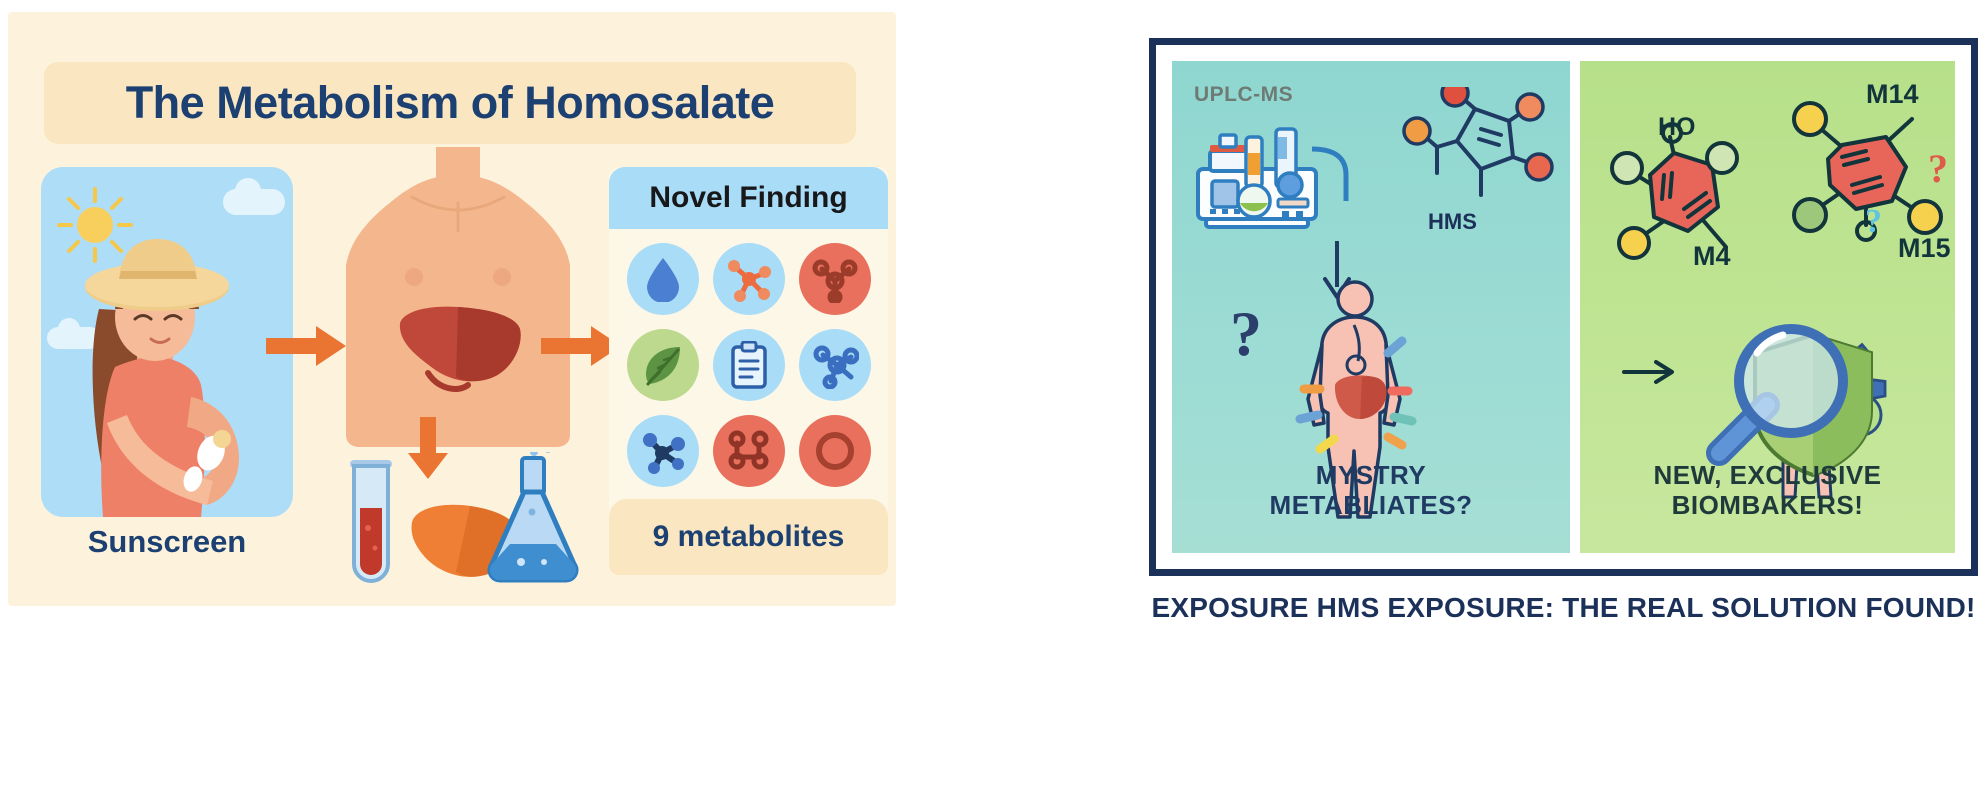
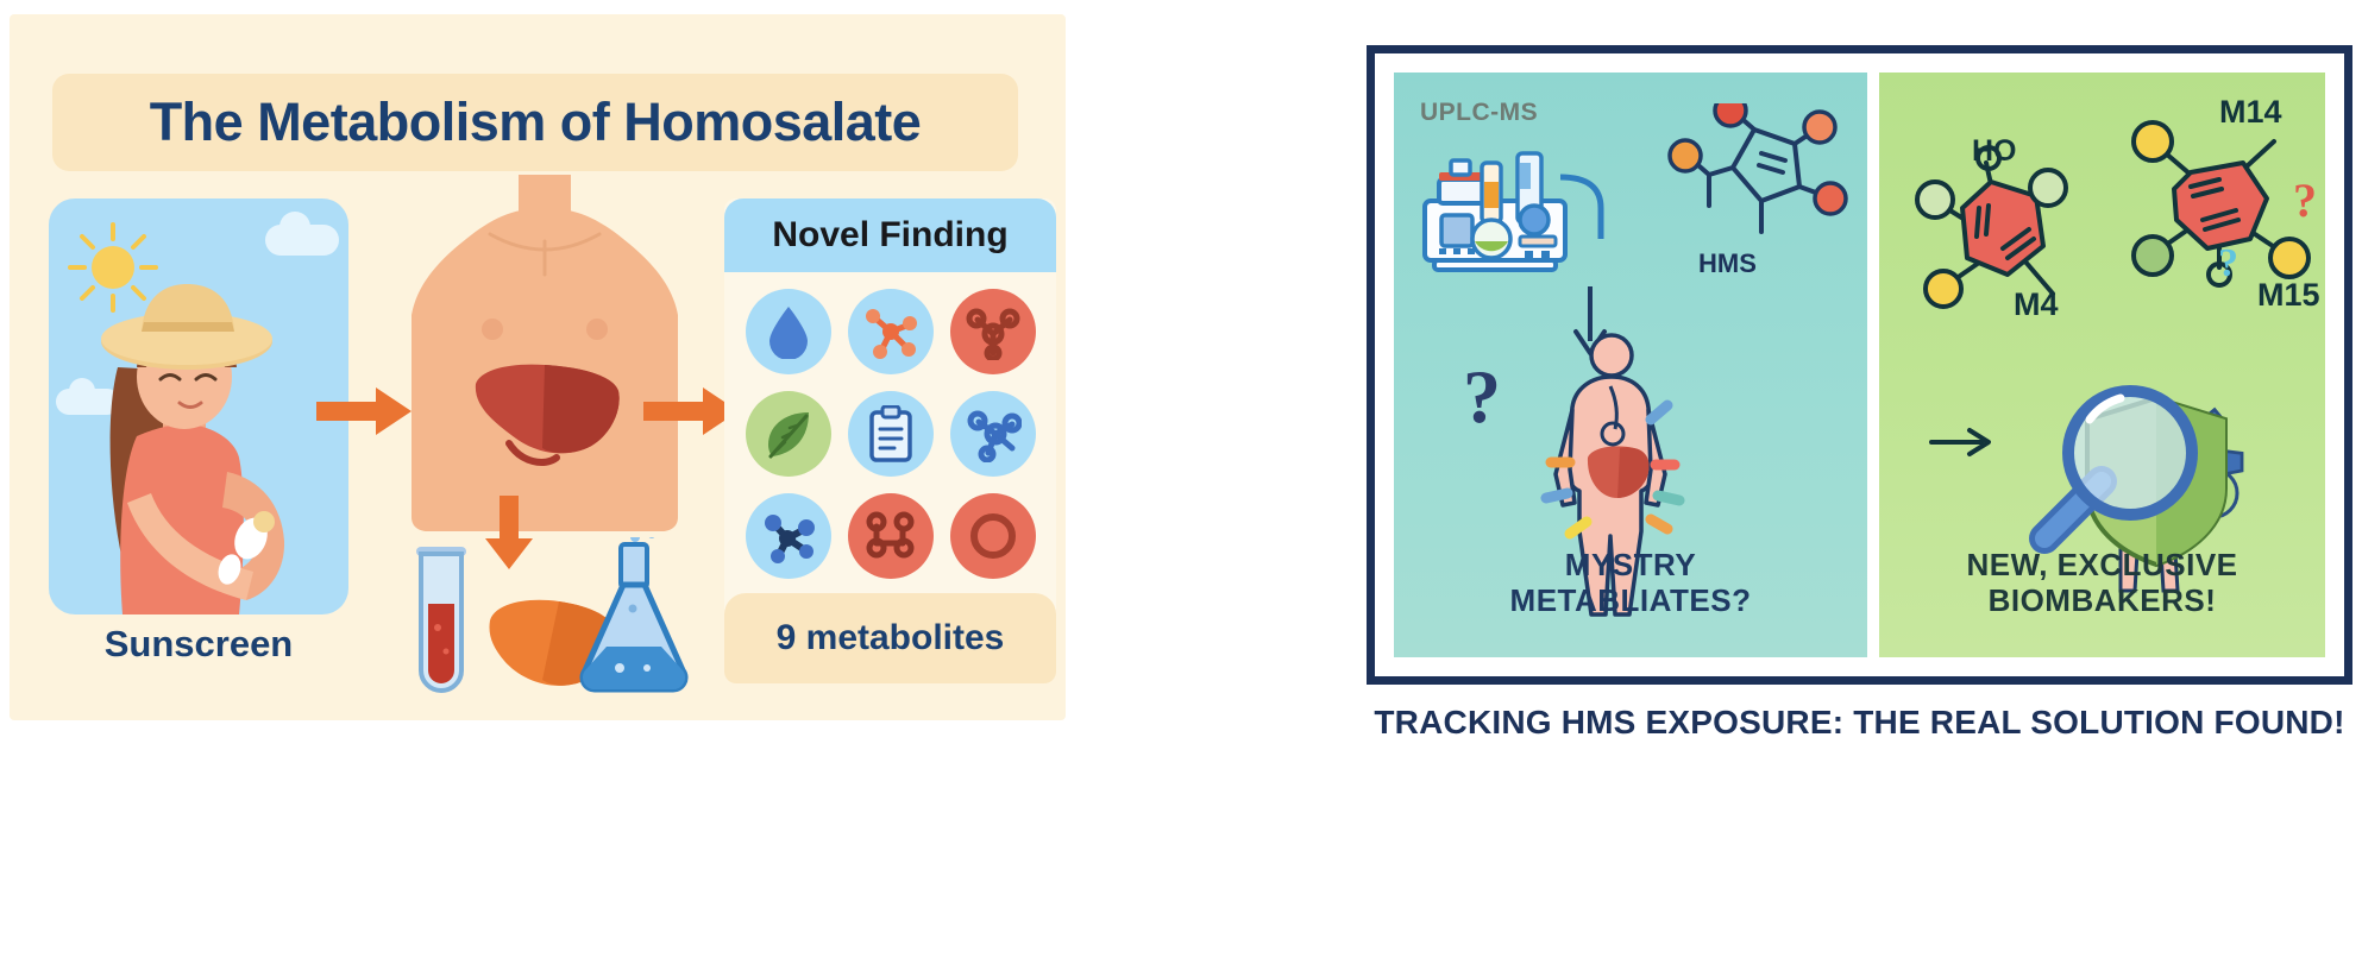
  The Metabolism of Homosalate
  Sunscreen
  Novel Finding
  9 metabolites
  UPLC-MS
  HMS
  ?
  MYSTRY
  METABLIATES?
  HO
  M4
  M14
  M15
  ?
  ?
  NEW, EXCLUSIVE
  BIOMBAKERS!
- EXPOSURE HMS EXPOSURE: THE REAL SOLUTION FOUND!
+ TRACKING HMS EXPOSURE: THE REAL SOLUTION FOUND!
